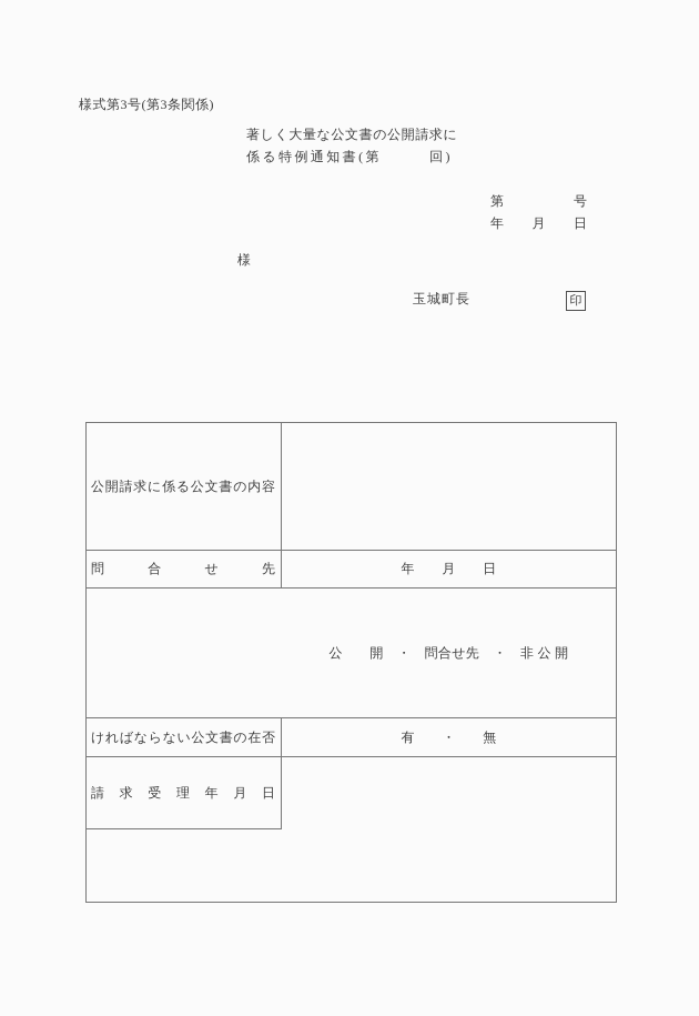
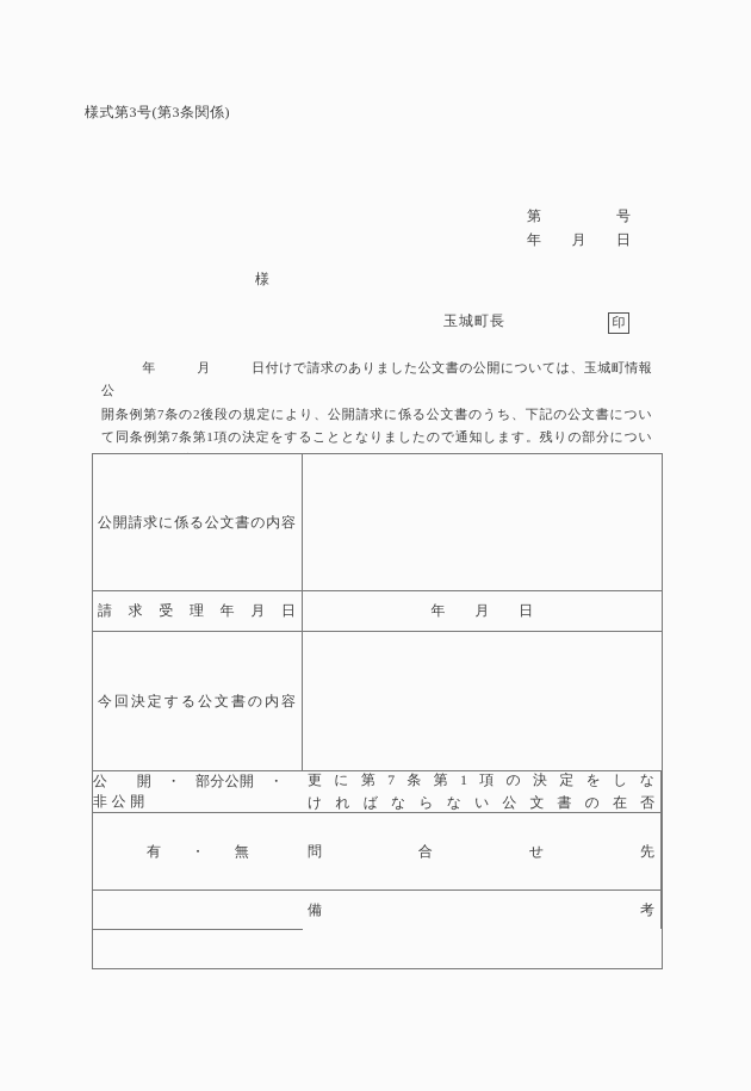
  様式第3号(第3条関係)
- 著しく大量な公文書の公開請求に
- 係る特例通知書(第 回)
  第 号
  年 月 日
  様
  玉城町長
  印
+ 年 月 日付けで請求のありました公文書の公開については、玉城町情報公
+ 開条例第7条の2後段の規定により、公開請求に係る公文書のうち、下記の公文書につい
+ て同条例第7条第1項の決定をすることとなりましたので通知します。残りの部分につい
  公開請求に係る公文書の内容
- 問合せ先
+ 請求受理年月日
  年 月 日
+ 今回決定する公文書の内容
- 公 開 ・ 問合せ先 ・ 非 公 開
+ 公 開 ・ 部分公開 ・ 非 公 開
+ 更に第7条第1項の決定をしな
  ければならない公文書の在否
  有 ・ 無
- 請求受理年月日
+ 問合せ先
+ 備考
